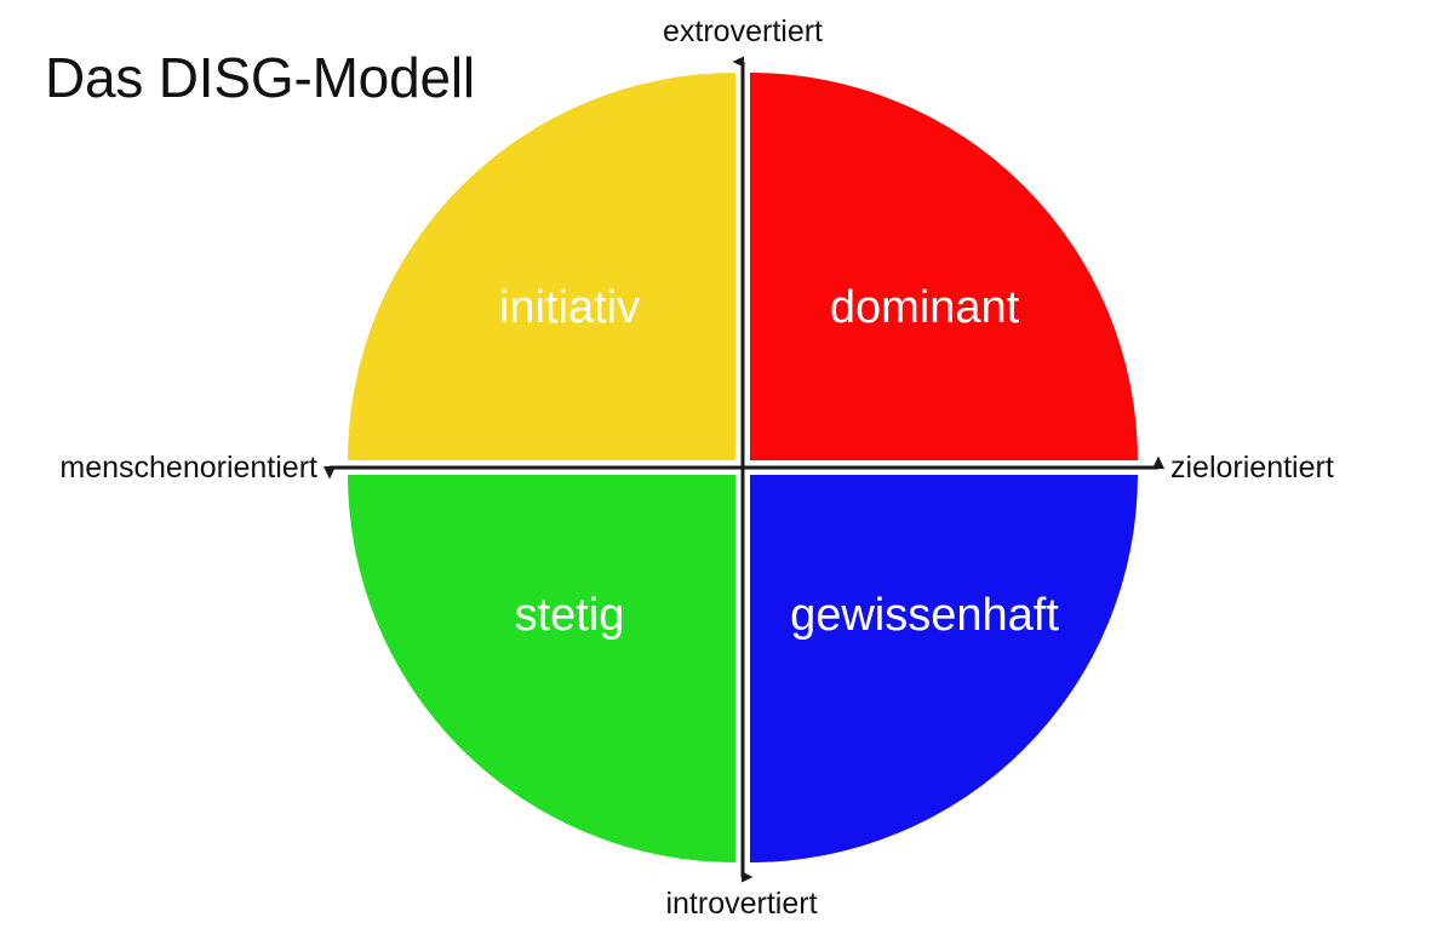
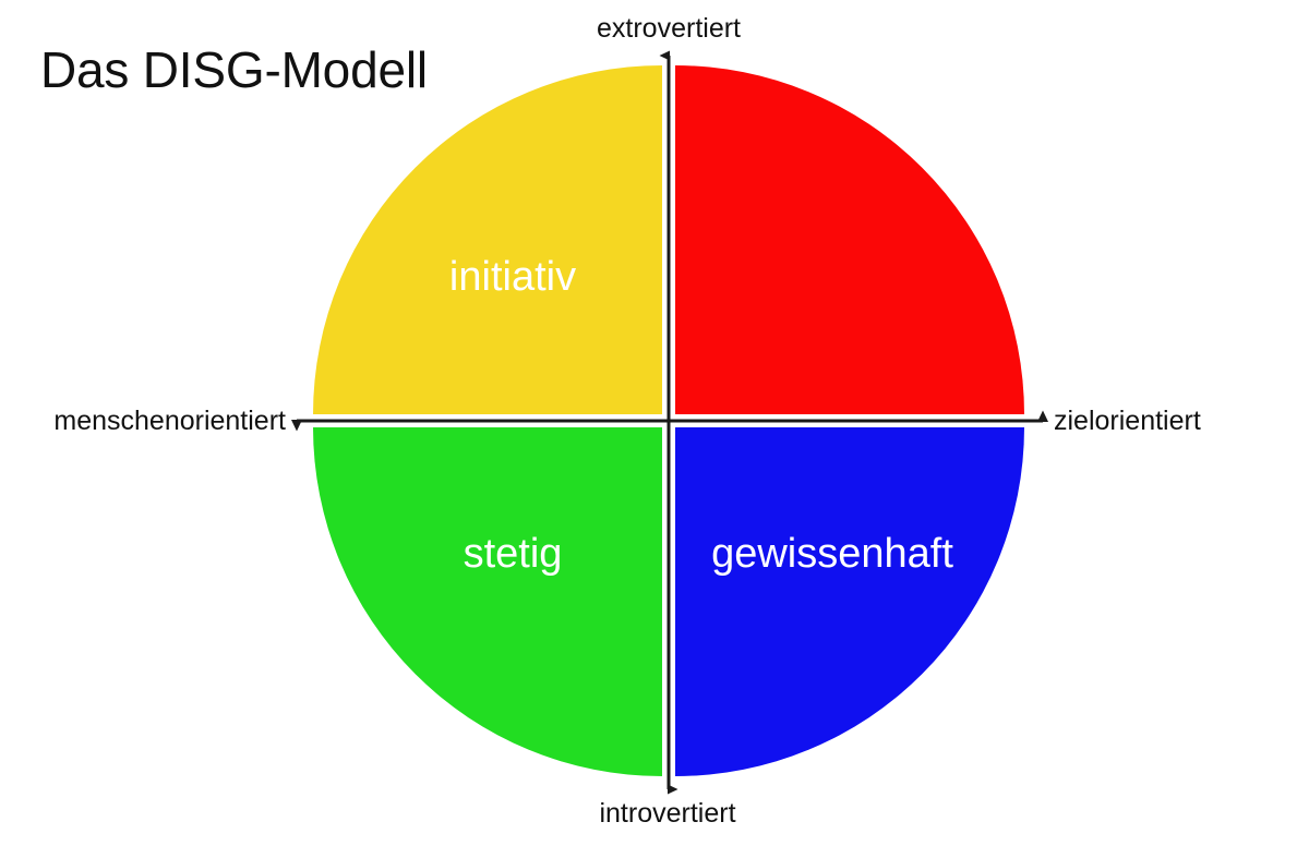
  Das DISG-Modell
  initiativ
- dominant
  stetig
  gewissenhaft
  extrovertiert
  introvertiert
  menschenorientiert
  zielorientiert
